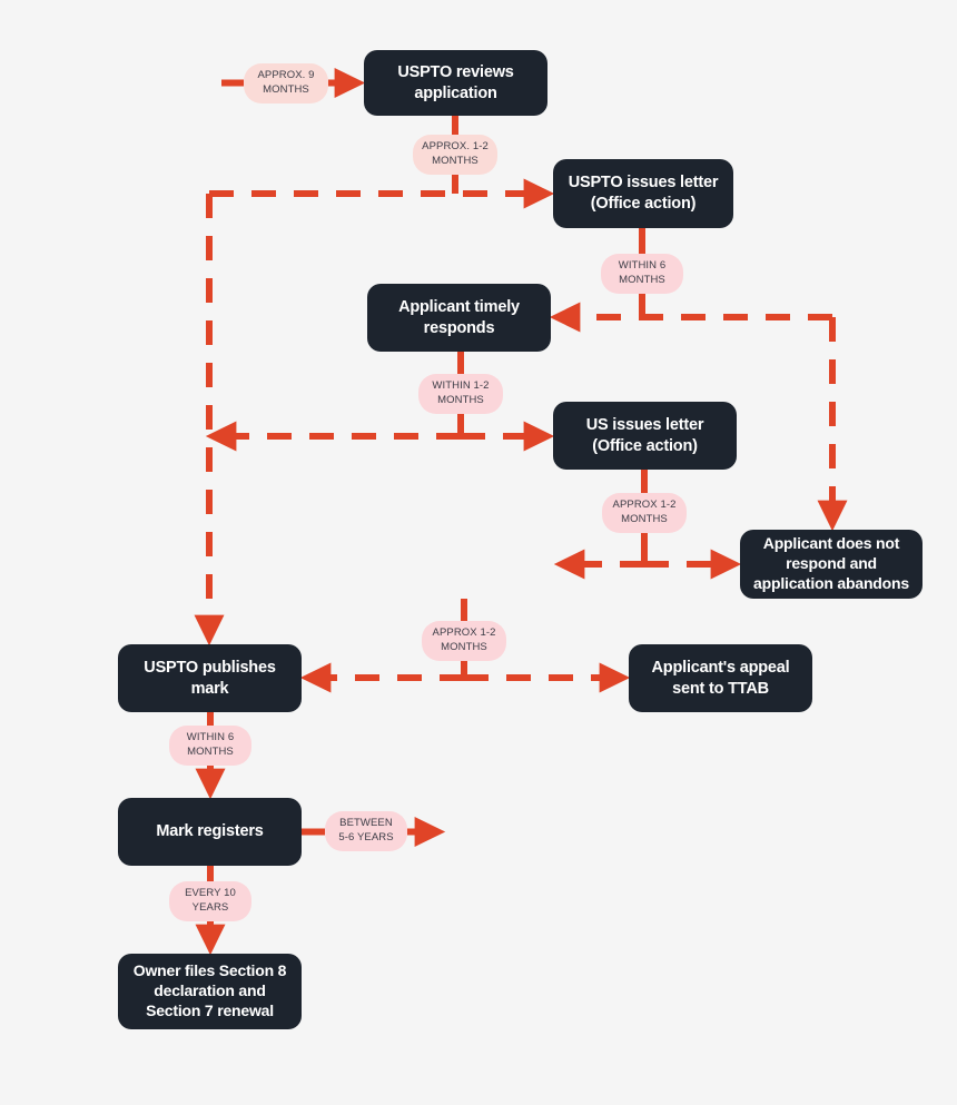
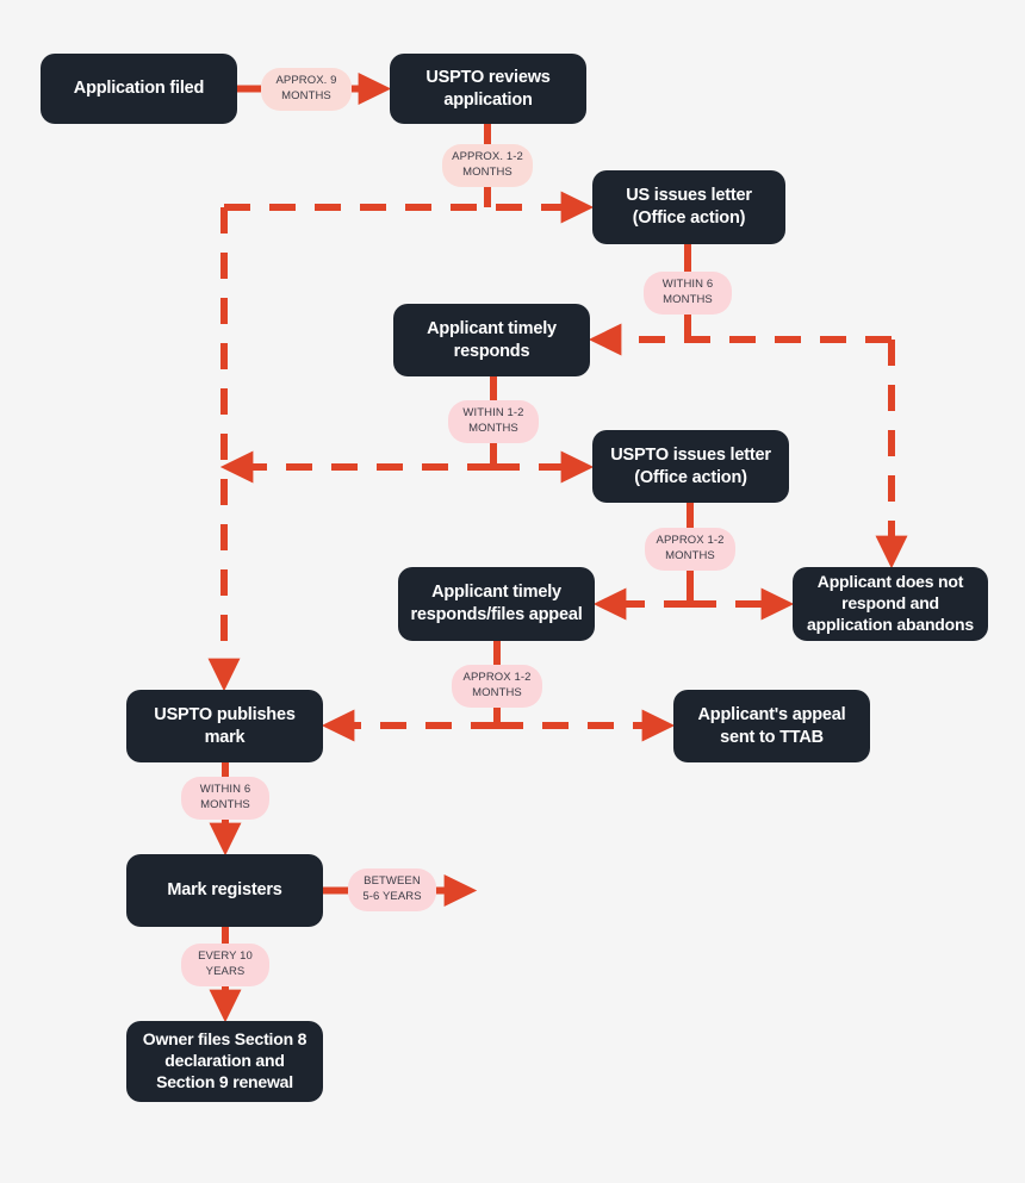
+ Application filed
  USPTO reviews application
- USPTO issues letter (Office action)
+ US issues letter (Office action)
  Applicant timely responds
- US issues letter (Office action)
+ USPTO issues letter (Office action)
+ Applicant timely responds/files appeal
  Applicant does not respond and application abandons
  USPTO publishes mark
  Applicant's appeal sent to TTAB
  Mark registers
- Owner files Section 8 declaration and Section 7 renewal
+ Owner files Section 8 declaration and Section 9 renewal
  APPROX. 9
  MONTHS
  APPROX. 1-2
  MONTHS
  WITHIN 6
  MONTHS
  WITHIN 1-2
  MONTHS
  APPROX 1-2
  MONTHS
  APPROX 1-2
  MONTHS
  WITHIN 6
  MONTHS
  BETWEEN
  5-6 YEARS
  EVERY 10
  YEARS
